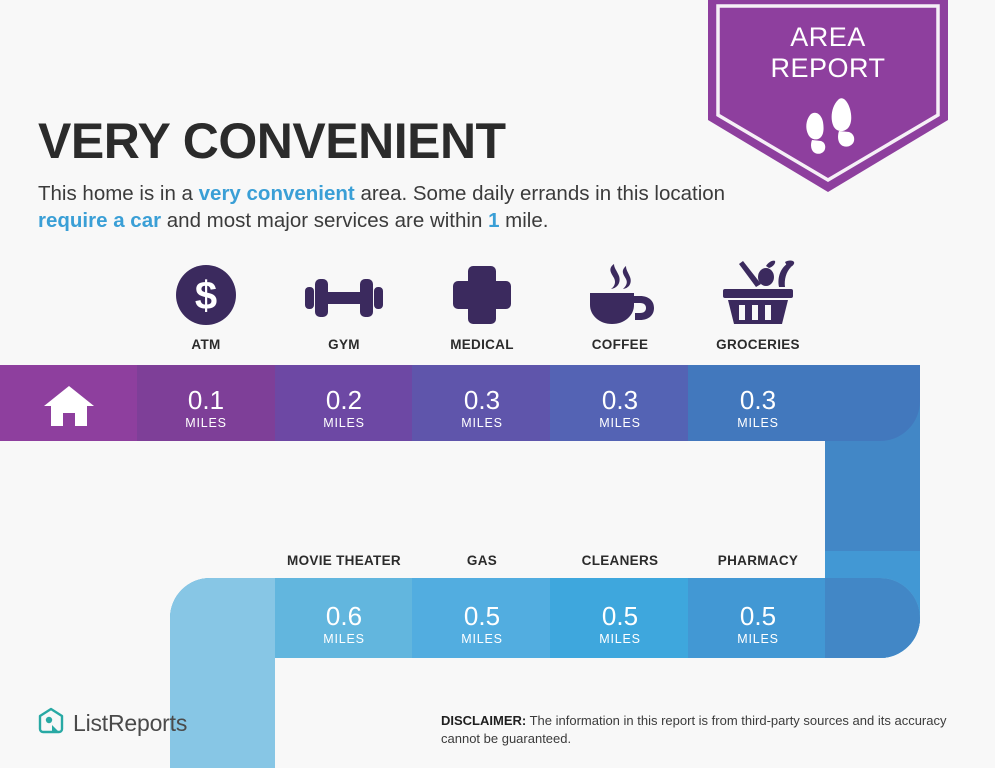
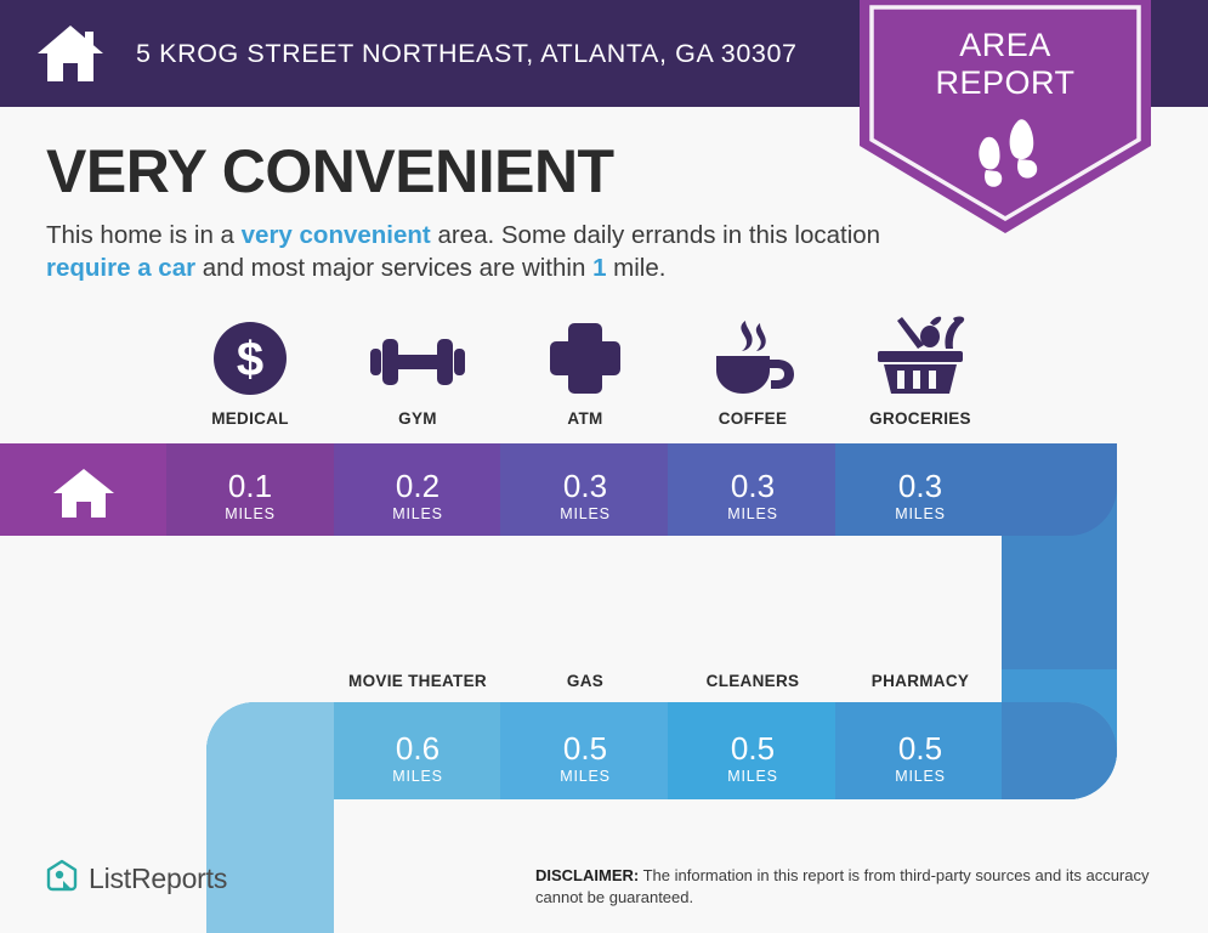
+ 5 KROG STREET NORTHEAST, ATLANTA, GA 30307
  AREA
  REPORT
  VERY CONVENIENT
  This home is in a very convenient area. Some daily errands in this location require a car and most major services are within 1 mile.
  $
- ATM
+ MEDICAL
  GYM
- MEDICAL
+ ATM
  COFFEE
  GROCERIES
  0.1
  MILES
  0.2
  MILES
  0.3
  MILES
  0.3
  MILES
  0.3
  MILES
  MOVIE THEATER
  GAS
  CLEANERS
  PHARMACY
  0.6
  MILES
  0.5
  MILES
  0.5
  MILES
  0.5
  MILES
  ListReports
  DISCLAIMER: The information in this report is from third-party sources and its accuracy cannot be guaranteed.
